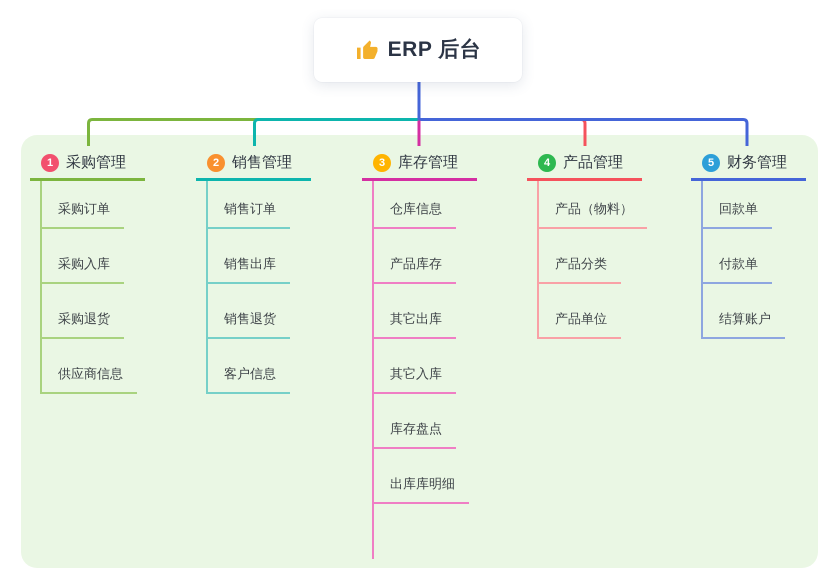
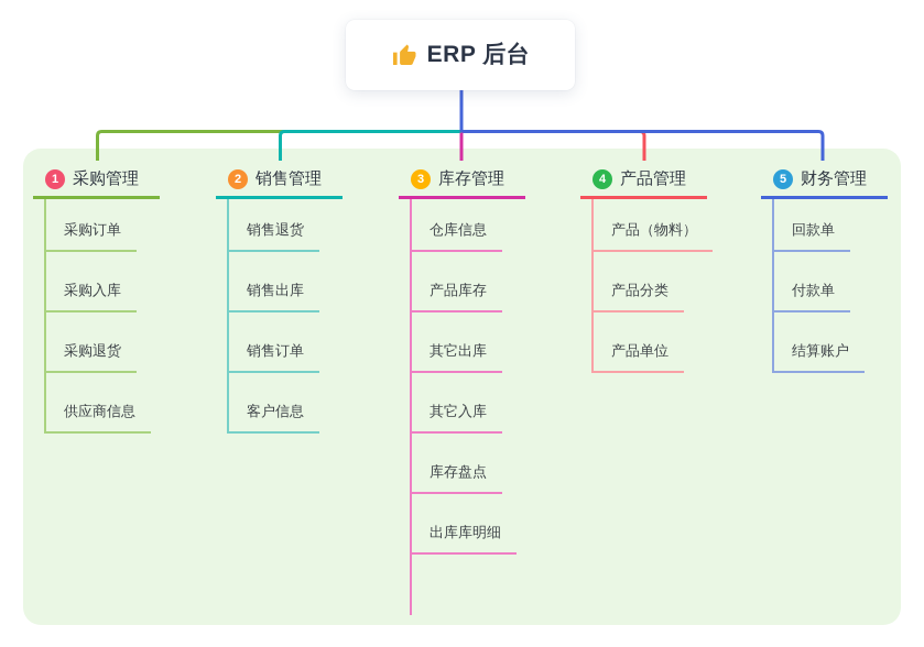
  ERP 后台
  1
  采购管理
  采购订单
  采购入库
  采购退货
  供应商信息
  2
  销售管理
- 销售订单
+ 销售退货
  销售出库
- 销售退货
+ 销售订单
  客户信息
  3
  库存管理
  仓库信息
  产品库存
  其它出库
  其它入库
  库存盘点
  出库库明细
  4
  产品管理
  产品（物料）
  产品分类
  产品单位
  5
  财务管理
  回款单
  付款单
  结算账户
